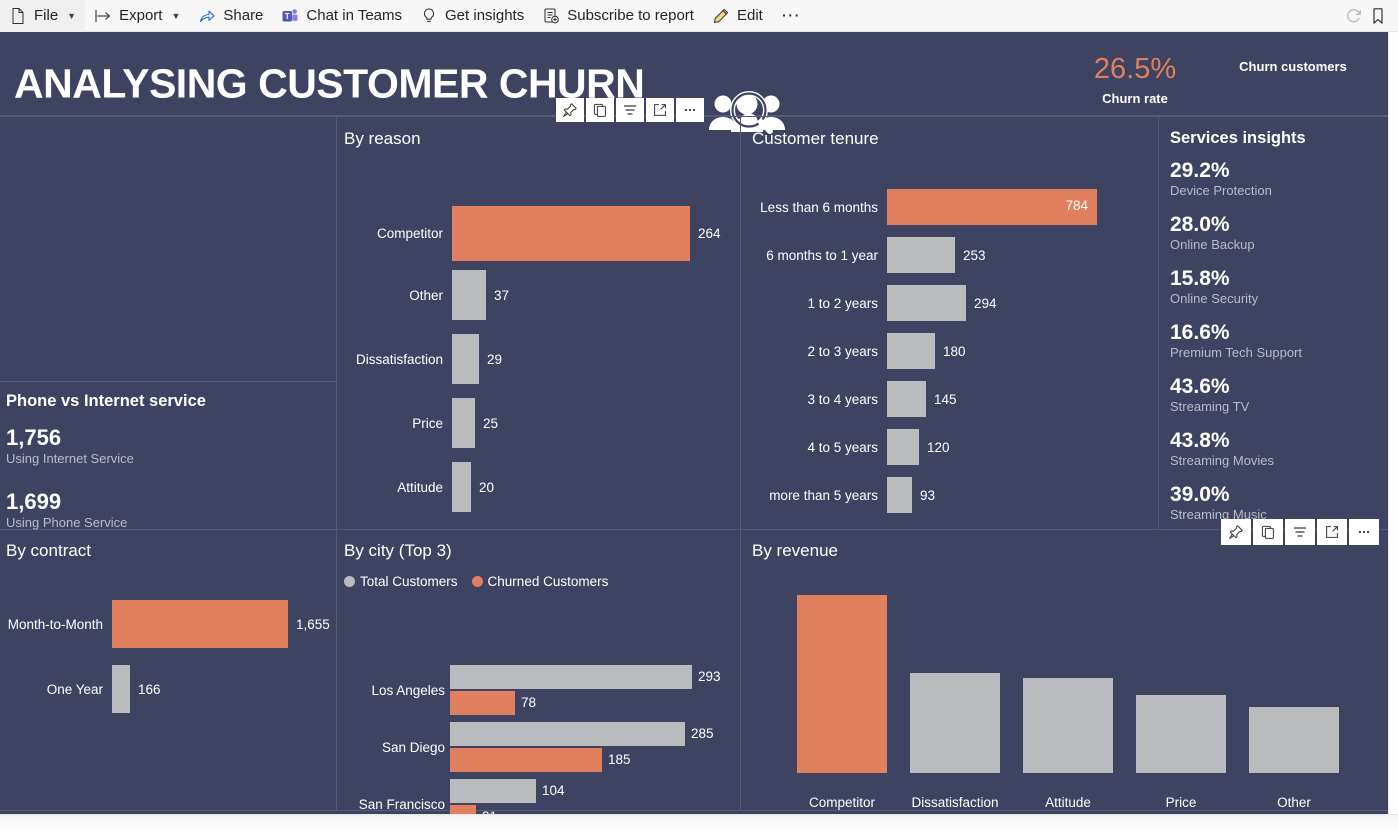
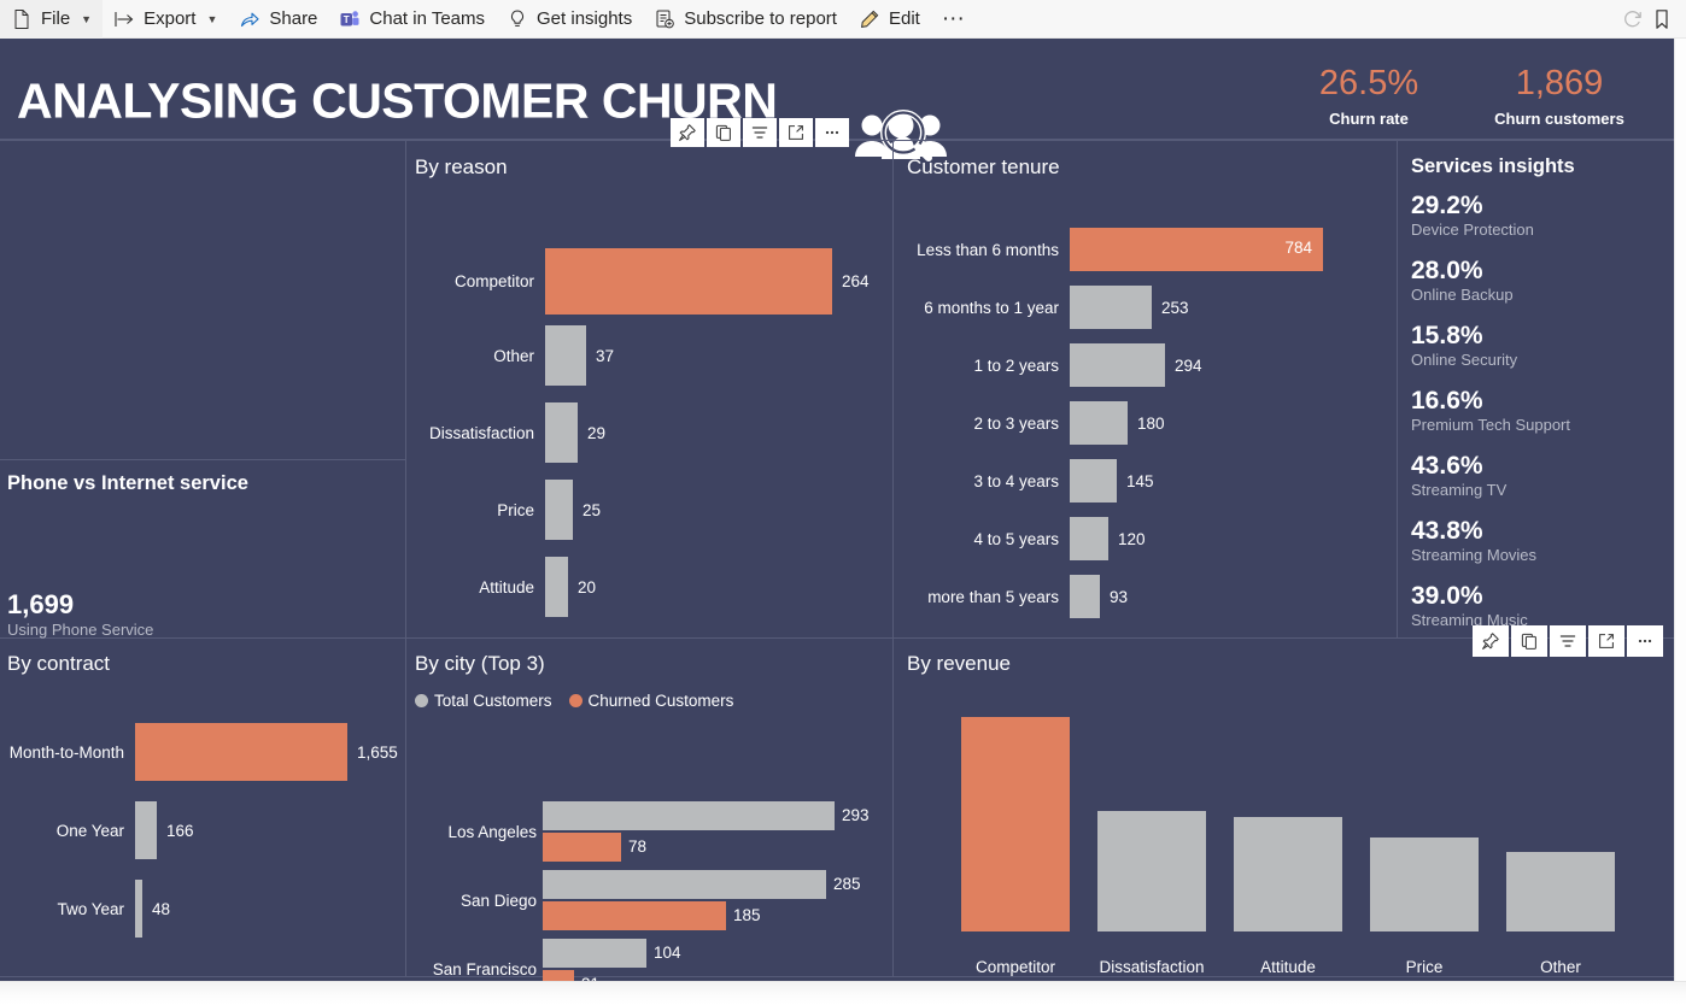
  File
  ▼
  Export
  ▼
  Share
  T
  Chat in Teams
  Get insights
  Subscribe to report
  Edit
  ···
  ANALYSING CUSTOMER CHURN
  26.5%
  Churn rate
+ 1,869
  Churn customers
  Phone vs Internet service
- 1,756
- Using Internet Service
  1,699
  Using Phone Service
  By reason
  Competitor
  264
  Other
  37
  Dissatisfaction
  29
  Price
  25
  Attitude
  20
  Customer tenure
  Less than 6 months
  784
  6 months to 1 year
  253
  1 to 2 years
  294
  2 to 3 years
  180
  3 to 4 years
  145
  4 to 5 years
  120
  more than 5 years
  93
  Services insights
  29.2%
  Device Protection
  28.0%
  Online Backup
  15.8%
  Online Security
  16.6%
  Premium Tech Support
  43.6%
  Streaming TV
  43.8%
  Streaming Movies
  39.0%
  Streaming Music
  By contract
  Month-to-Month
  1,655
  One Year
  166
+ Two Year
+ 48
  By city (Top 3)
  Total Customers
  Churned Customers
  Los Angeles
  293
  78
  San Diego
  285
  185
  San Francisco
  104
  By revenue
  Competitor
  Dissatisfaction
  Attitude
  Price
  Other
